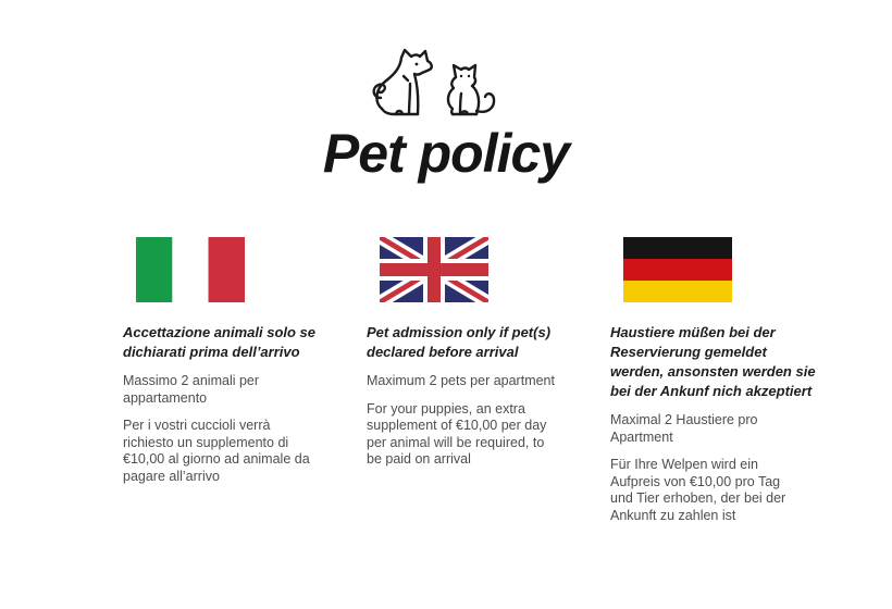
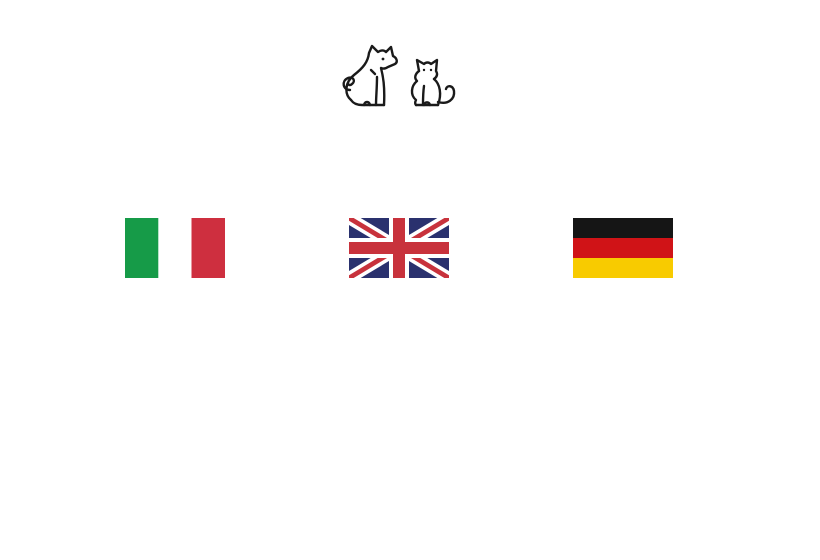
- Pet policy
- Accettazione animali solo se
- dichiarati prima dell’arrivo
- Massimo 2 animali per
- appartamento
- Per i vostri cuccioli verrà
- richiesto un supplemento di
- €10,00 al giorno ad animale da
- pagare all’arrivo
- Pet admission only if pet(s)
- declared before arrival
- Maximum 2 pets per apartment
- For your puppies, an extra
- supplement of €10,00 per day
- per animal will be required, to
- be paid on arrival
- Haustiere müßen bei der
- Reservierung gemeldet
- werden, ansonsten werden sie
- bei der Ankunf nich akzeptiert
- Maximal 2 Haustiere pro
- Apartment
- Für Ihre Welpen wird ein
- Aufpreis von €10,00 pro Tag
- und Tier erhoben, der bei der
- Ankunft zu zahlen ist
